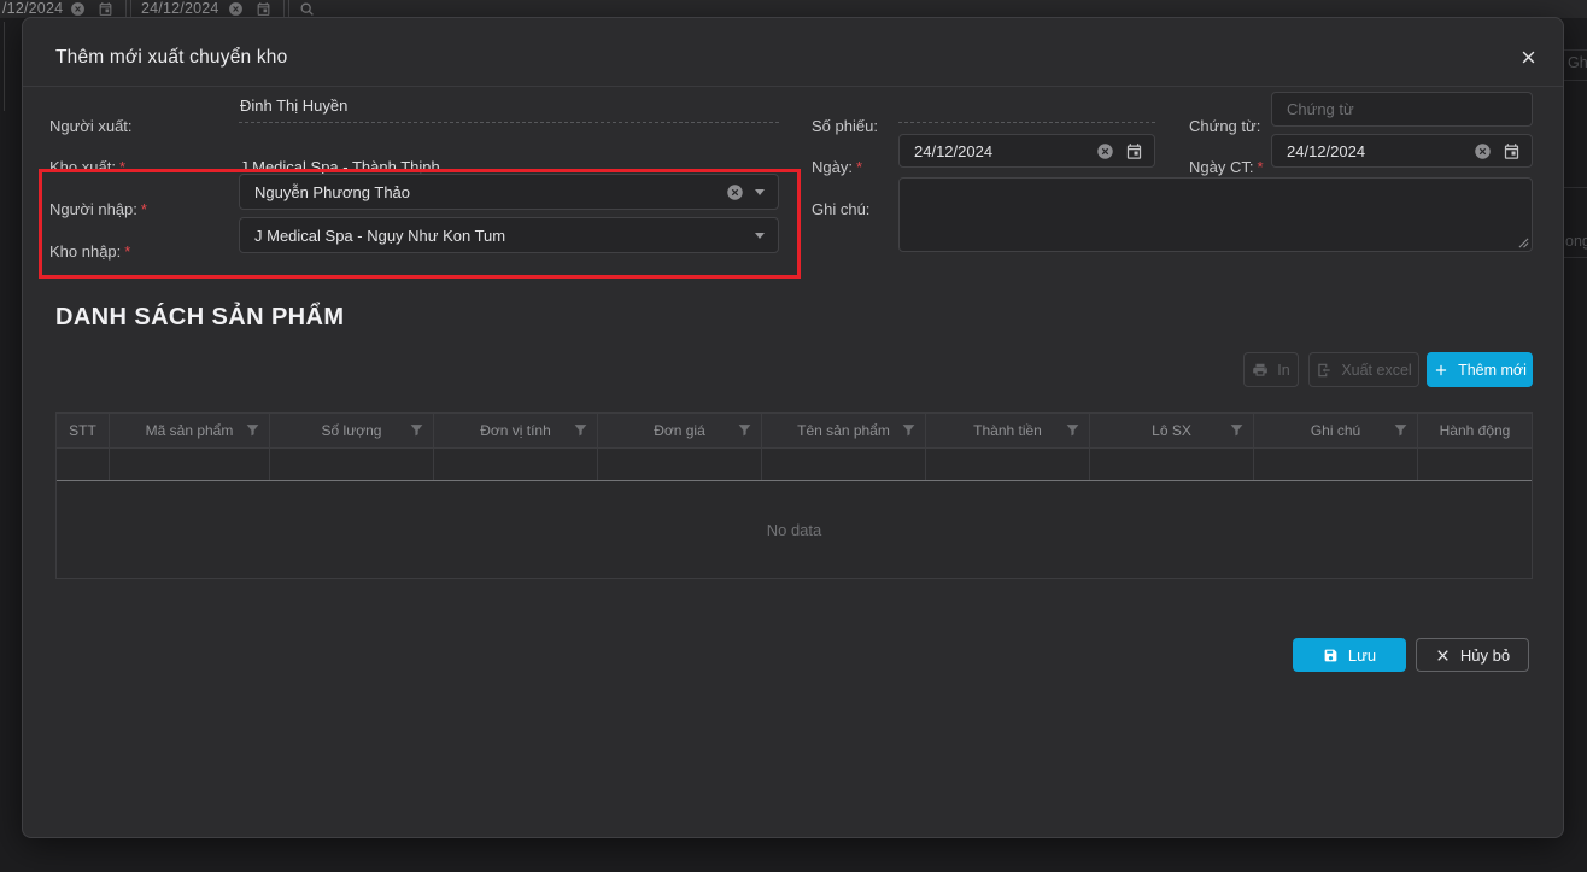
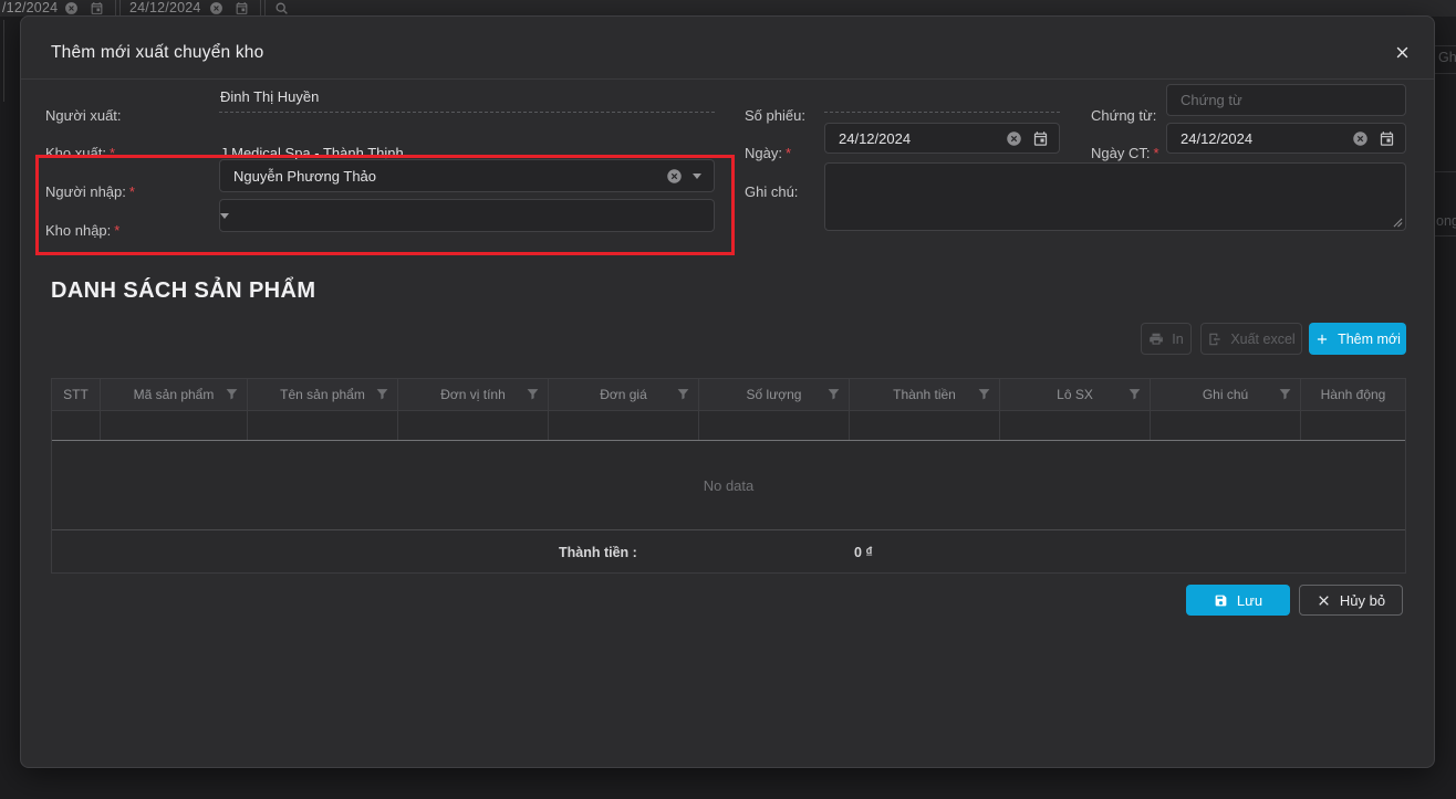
  /12/2024
  24/12/2024
  ong
  Thêm mới xuất chuyển kho
  Người xuất:
  Đinh Thị Huyền
  Kho xuất: *
  J Medical Spa - Thành Thịnh
  Người nhập: *
  Nguyễn Phương Thảo
  Kho nhập: *
- J Medical Spa - Ngụy Như Kon Tum
  Số phiếu:
  Ngày: *
  24/12/2024
  Ghi chú:
  Chứng từ:
  Chứng từ
  Ngày CT: *
  24/12/2024
  DANH SÁCH SẢN PHẨM
  In
  Xuất excel
  Thêm mới
  STT
  Mã sản phẩm
- Số lượng
+ Tên sản phẩm
  Đơn vị tính
  Đơn giá
- Tên sản phẩm
+ Số lượng
  Thành tiền
  Lô SX
  Ghi chú
  Hành động
  No data
+ Thành tiền :
+ 0 ₫
  Lưu
  Hủy bỏ
